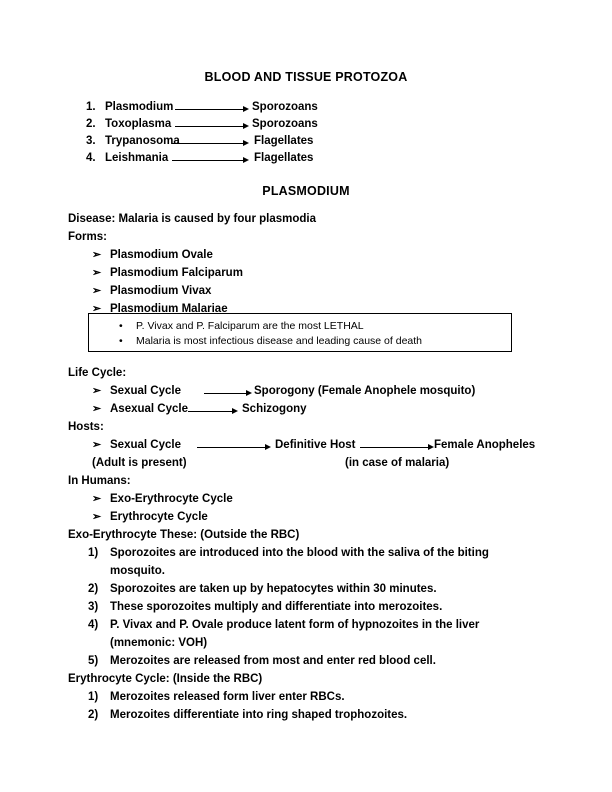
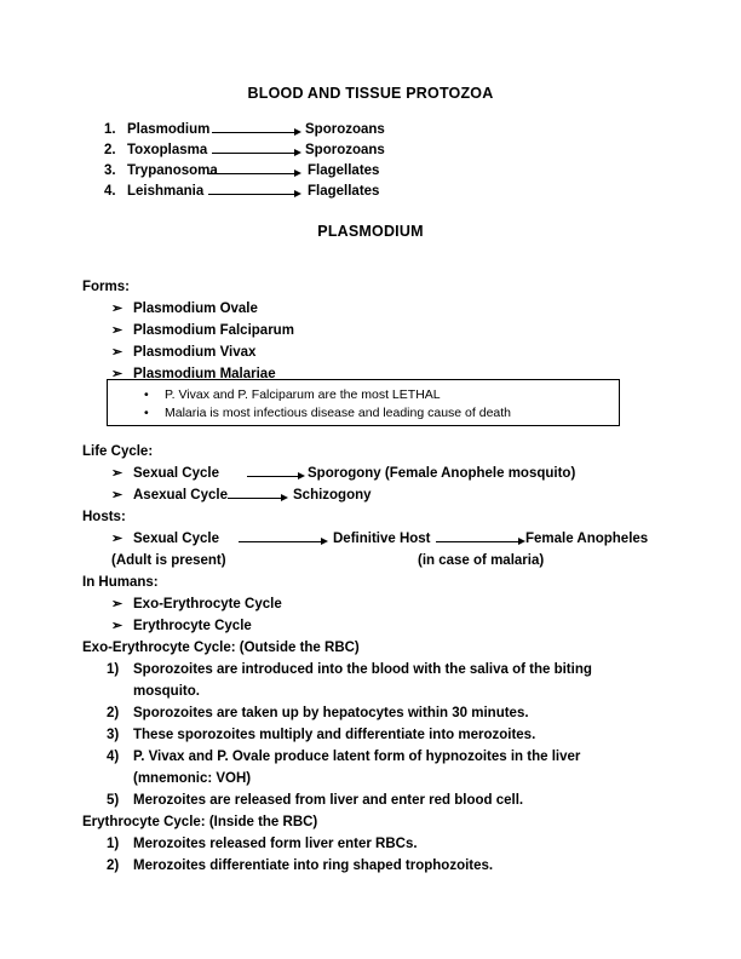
  BLOOD AND TISSUE PROTOZOA
  1.
  Plasmodium
  Sporozoans
  2.
  Toxoplasma
  Sporozoans
  3.
  Trypanosoma
  Flagellates
  4.
  Leishmania
  Flagellates
  PLASMODIUM
- Disease: Malaria is caused by four plasmodia
  Forms:
  ➢
  Plasmodium Ovale
  ➢
  Plasmodium Falciparum
  ➢
  Plasmodium Vivax
  ➢
  Plasmodium Malariae
  •
  P. Vivax and P. Falciparum are the most LETHAL
  •
  Malaria is most infectious disease and leading cause of death
  Life Cycle:
  ➢
  Sexual Cycle
  Sporogony (Female Anophele mosquito)
  ➢
  Asexual Cycle
  Schizogony
  Hosts:
  ➢
  Sexual Cycle
  Definitive Host
  Female Anopheles
  (Adult is present)
  (in case of malaria)
  In Humans:
  ➢
  Exo-Erythrocyte Cycle
  ➢
  Erythrocyte Cycle
- Exo-Erythrocyte These: (Outside the RBC)
+ Exo-Erythrocyte Cycle: (Outside the RBC)
  1)
  Sporozoites are introduced into the blood with the saliva of the biting
  mosquito.
  2)
  Sporozoites are taken up by hepatocytes within 30 minutes.
  3)
  These sporozoites multiply and differentiate into merozoites.
  4)
  P. Vivax and P. Ovale produce latent form of hypnozoites in the liver
  (mnemonic: VOH)
  5)
- Merozoites are released from most and enter red blood cell.
+ Merozoites are released from liver and enter red blood cell.
  Erythrocyte Cycle: (Inside the RBC)
  1)
  Merozoites released form liver enter RBCs.
  2)
  Merozoites differentiate into ring shaped trophozoites.
